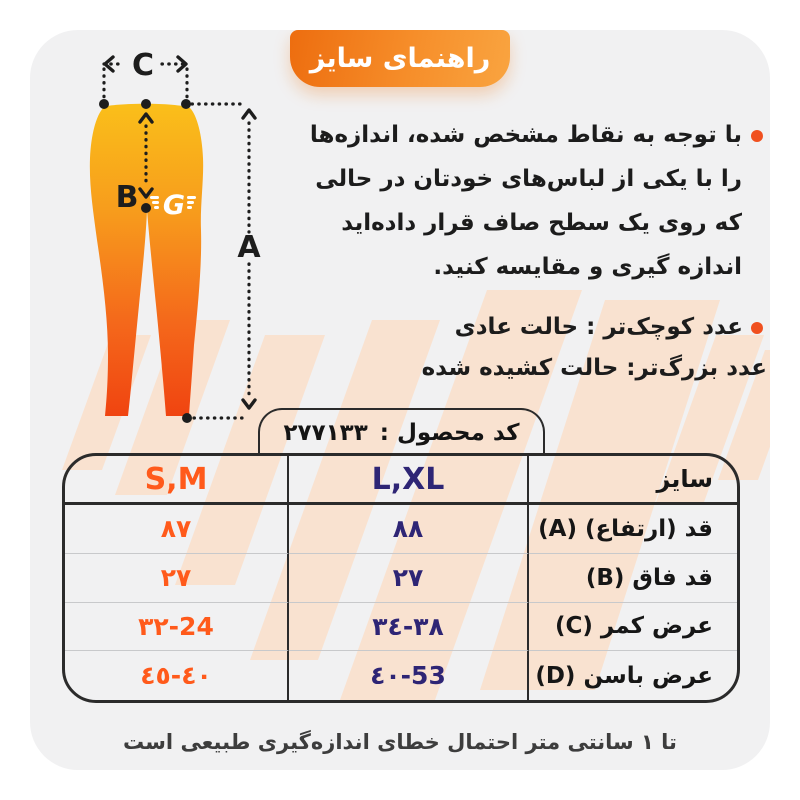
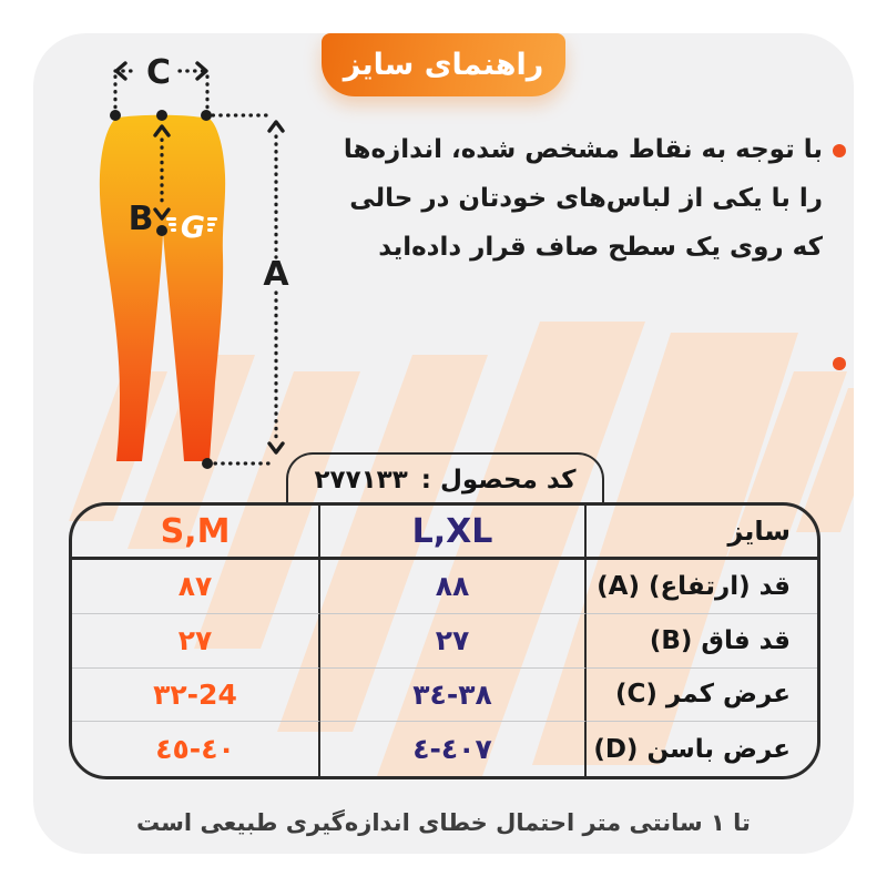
  راهنمای سایز
  G
  C
  B
  A
  با توجه به نقاط مشخص شده، اندازه‌ها
  را با یکی از لباس‌های خودتان در حالی
  که روی یک سطح صاف قرار داده‌اید
- اندازه گیری و مقایسه کنید.
- عدد کوچک‌تر : حالت عادی
- عدد بزرگ‌تر: حالت کشیده شده
  کد محصول :
  ۲۷۷۱۳۳
  S,M
  L,XL
  سایز
  ۸۷
  ۸۸
  قد (ارتفاع) (A)
  ۲۷
  ۲۷
  قد فاق (B)
  ۳۲-24
  ۳٤-۳۸
  عرض کمر (C)
  ٤٠-٤٥
- ٤٠-53
+ ٤٠-٤۷
  عرض باسن (D)
  تا ۱ سانتی متر احتمال خطای اندازه‌گیری طبیعی است
